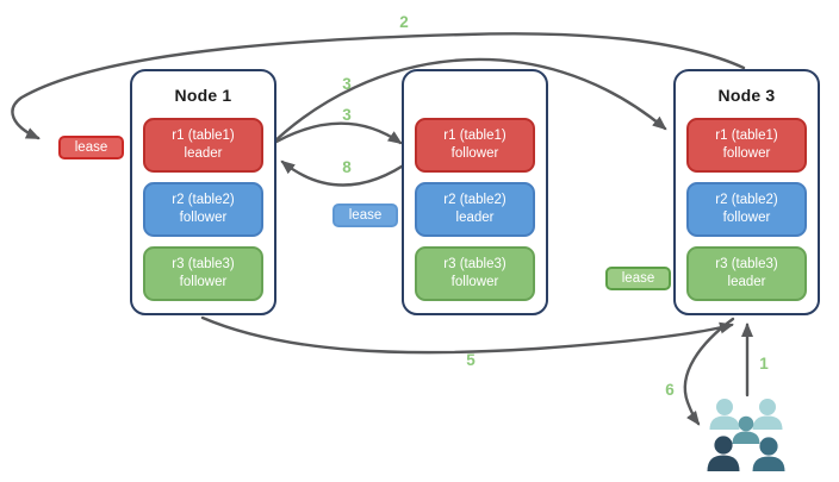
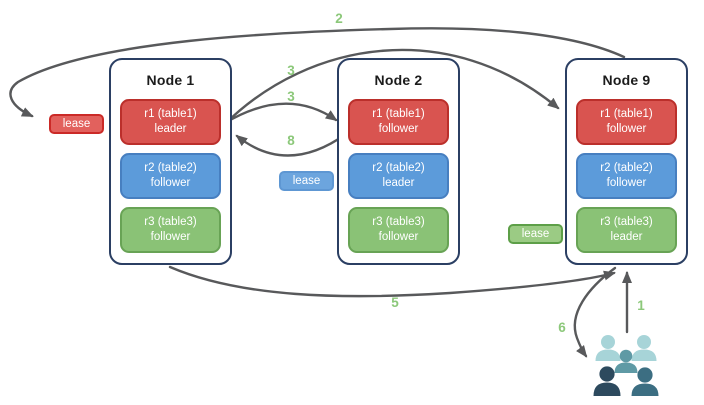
  Node 1
  r1 (table1)
  leader
  r2 (table2)
  follower
  r3 (table3)
  follower
+ Node 2
  r1 (table1)
  follower
  r2 (table2)
  leader
  r3 (table3)
  follower
- Node 3
+ Node 9
  r1 (table1)
  follower
  r2 (table2)
  follower
  r3 (table3)
  leader
  lease
  lease
  lease
  1
  2
  3
  3
  8
  5
  6
